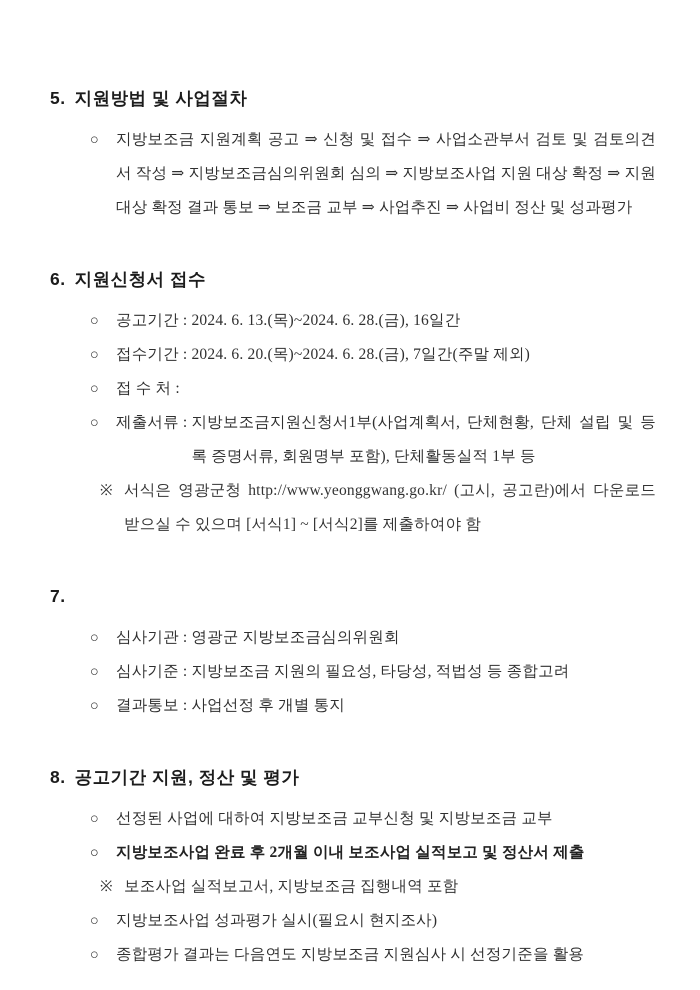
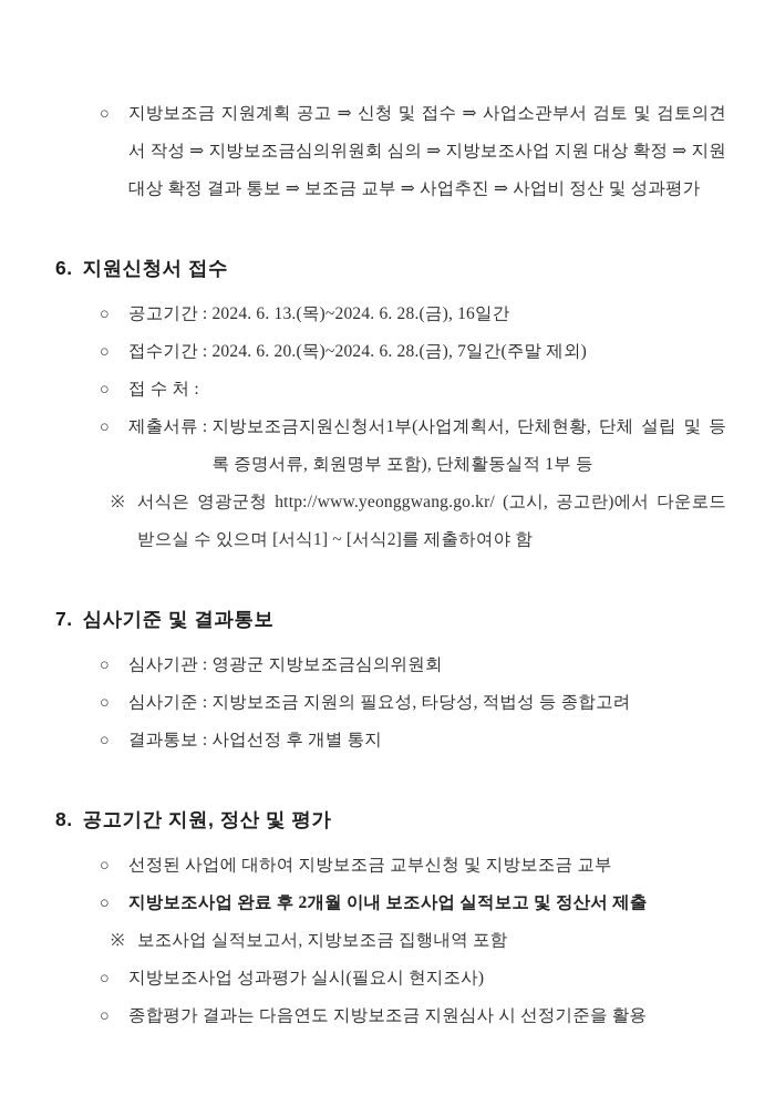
- 5.
- 지원방법 및 사업절차
  ○
  지방보조금 지원계획 공고 ⇒ 신청 및 접수 ⇒ 사업소관부서 검토 및 검토의견서 작성 ⇒ 지방보조금심의위원회 심의 ⇒ 지방보조사업 지원 대상 확정 ⇒ 지원 대상 확정 결과 통보 ⇒ 보조금 교부 ⇒ 사업추진 ⇒ 사업비 정산 및 성과평가
  6.
  지원신청서 접수
  ○
  공고기간 :
  2024. 6. 13.(목)~2024. 6. 28.(금), 16일간
  ○
  접수기간 :
  2024. 6. 20.(목)~2024. 6. 28.(금), 7일간(주말 제외)
  ○
  접 수 처 :
  ○
  제출서류 :
  지방보조금지원신청서1부(사업계획서, 단체현황, 단체 설립 및 등록 증명서류, 회원명부 포함), 단체활동실적 1부 등
  ※
  서식은 영광군청 http://www.yeonggwang.go.kr/ (고시, 공고란)에서 다운로드 받으실 수 있으며 [서식1] ~ [서식2]를 제출하여야 함
  7.
+ 심사기준 및 결과통보
  ○
  심사기관 :
  영광군 지방보조금심의위원회
  ○
  심사기준 :
  지방보조금 지원의 필요성, 타당성, 적법성 등 종합고려
  ○
  결과통보 :
  사업선정 후 개별 통지
  8.
  공고기간 지원, 정산 및 평가
  ○
  선정된 사업에 대하여 지방보조금 교부신청 및 지방보조금 교부
  ○
  지방보조사업 완료 후 2개월 이내 보조사업 실적보고 및 정산서 제출
  ※
  보조사업 실적보고서, 지방보조금 집행내역 포함
  ○
  지방보조사업 성과평가 실시(필요시 현지조사)
  ○
  종합평가 결과는 다음연도 지방보조금 지원심사 시 선정기준을 활용
